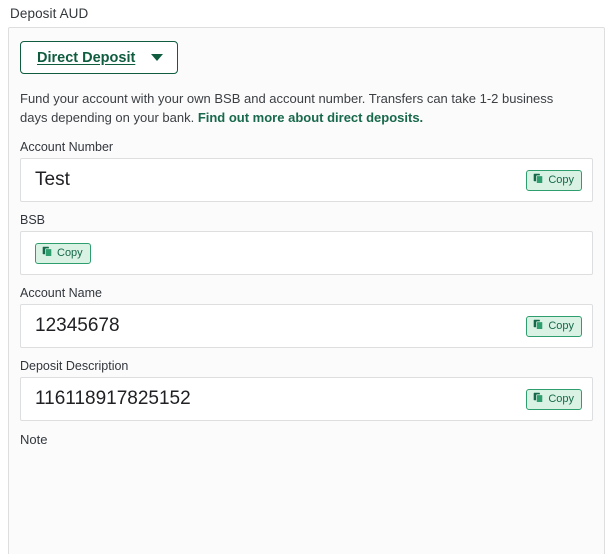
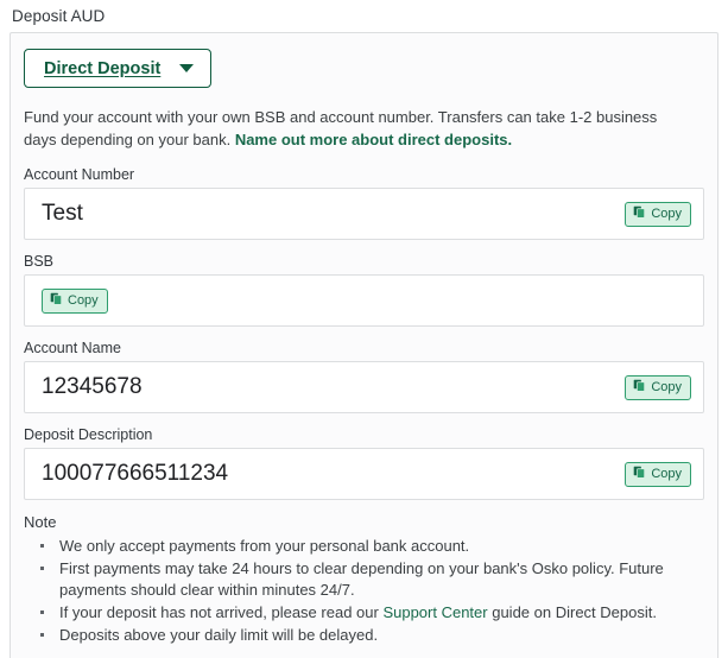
  Deposit AUD
  Direct Deposit
- Fund your account with your own BSB and account number. Transfers can take 1-2 business days depending on your bank. Find out more about direct deposits.
+ Fund your account with your own BSB and account number. Transfers can take 1-2 business days depending on your bank. Name out more about direct deposits.
  Account Number
  Test
  Copy
  BSB
  Copy
  Account Name
  12345678
  Copy
  Deposit Description
- 116118917825152
+ 100077666511234
  Copy
  Note
+ We only accept payments from your personal bank account.
+ First payments may take 24 hours to clear depending on your bank's Osko policy. Future payments should clear within minutes 24/7.
+ If your deposit has not arrived, please read our Support Center guide on Direct Deposit.
+ Deposits above your daily limit will be delayed.
